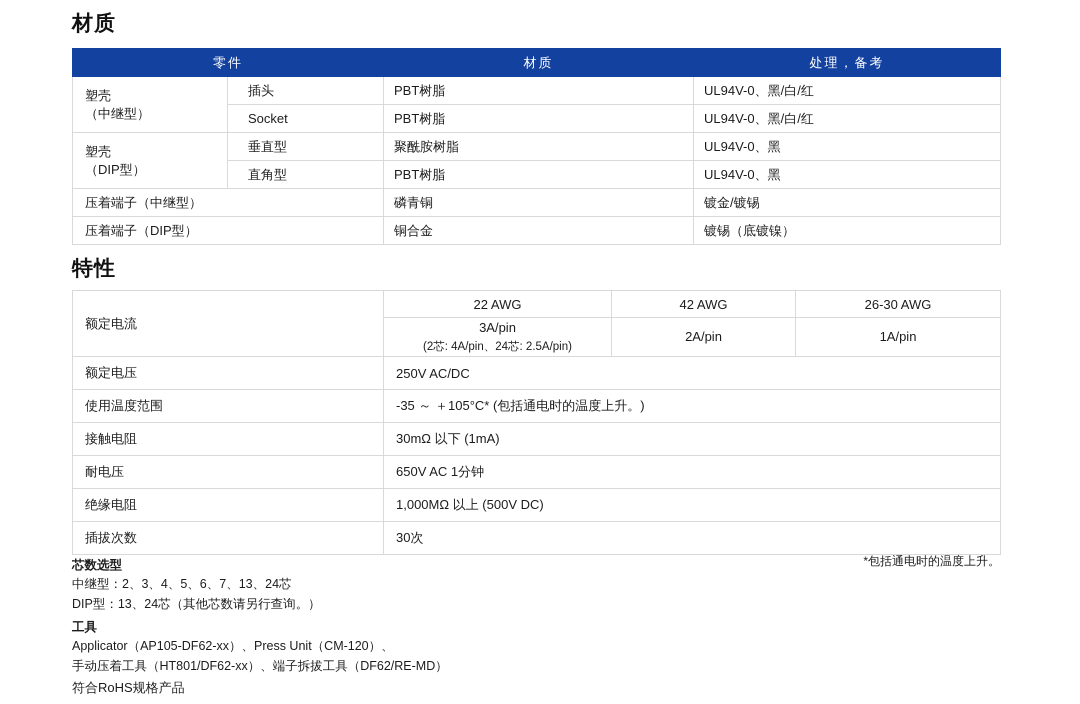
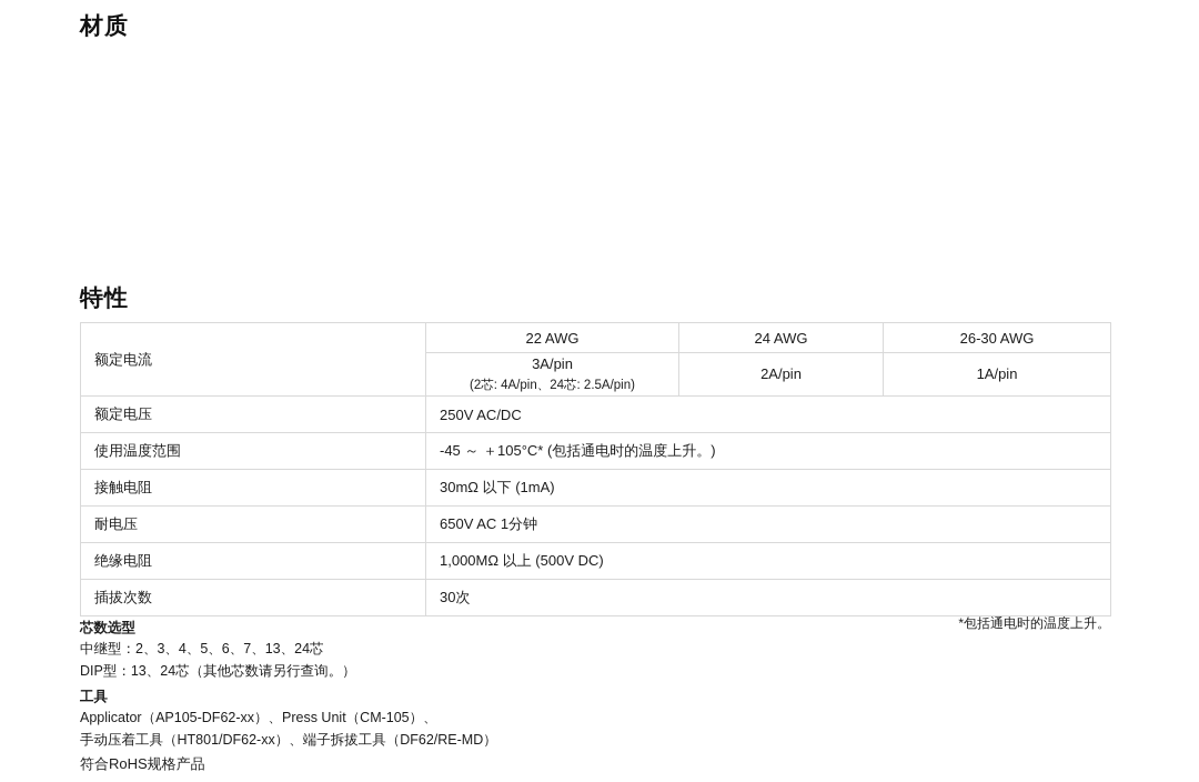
  材质
- 零件	材质	处理，备考
- 塑壳 （中继型）	插头	PBT树脂	UL94V-0、黑/白/红
- Socket	PBT树脂	UL94V-0、黑/白/红
- 塑壳 （DIP型）	垂直型	聚酰胺树脂	UL94V-0、黑
- 直角型	PBT树脂	UL94V-0、黑
- 压着端子（中继型）	磷青铜	镀金/镀锡
- 压着端子（DIP型）	铜合金	镀锡（底镀镍）
  特性
- 额定电流	22 AWG	42 AWG	26-30 AWG
+ 额定电流	22 AWG	24 AWG	26-30 AWG
  3A/pin (2芯: 4A/pin、24芯: 2.5A/pin)	2A/pin	1A/pin
  额定电压	250V AC/DC
- 使用温度范围	-35 ～ ＋105°C* (包括通电时的温度上升。)
+ 使用温度范围	-45 ～ ＋105°C* (包括通电时的温度上升。)
  接触电阻	30mΩ 以下 (1mA)
  耐电压	650V AC 1分钟
  绝缘电阻	1,000MΩ 以上 (500V DC)
  插拔次数	30次
  芯数选型
  中继型：2、3、4、5、6、7、13、24芯
  DIP型：13、24芯（其他芯数请另行查询。）
  *包括通电时的温度上升。
  工具
- Applicator（AP105-DF62-xx）、Press Unit（CM-120）、
+ Applicator（AP105-DF62-xx）、Press Unit（CM-105）、
  手动压着工具（HT801/DF62-xx）、端子拆拔工具（DF62/RE-MD）
  符合RoHS规格产品
